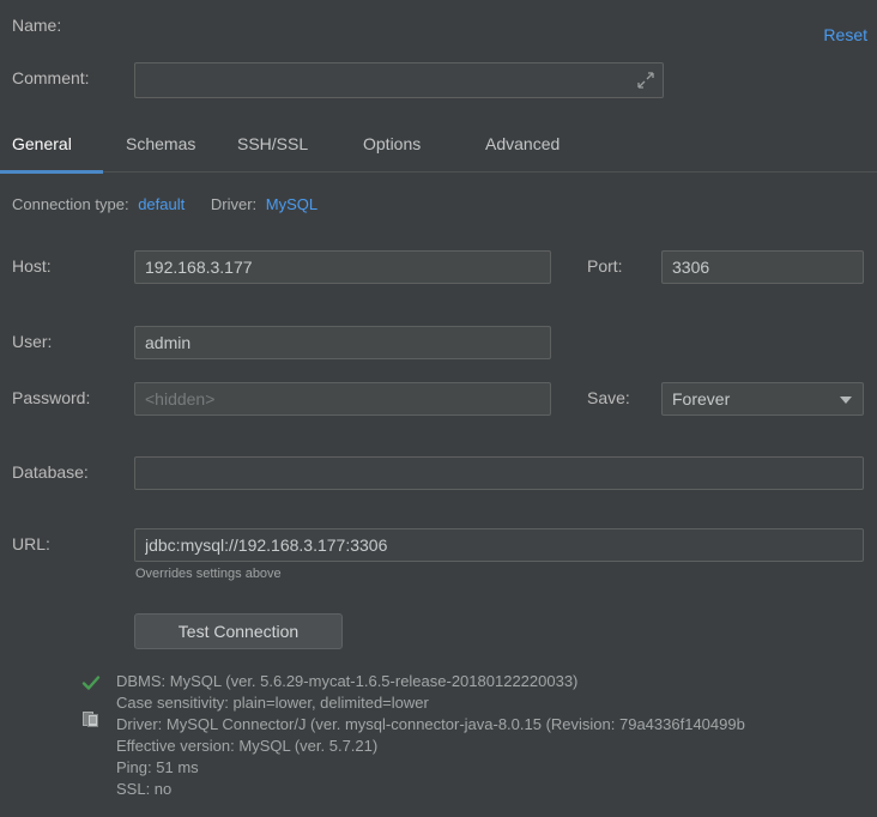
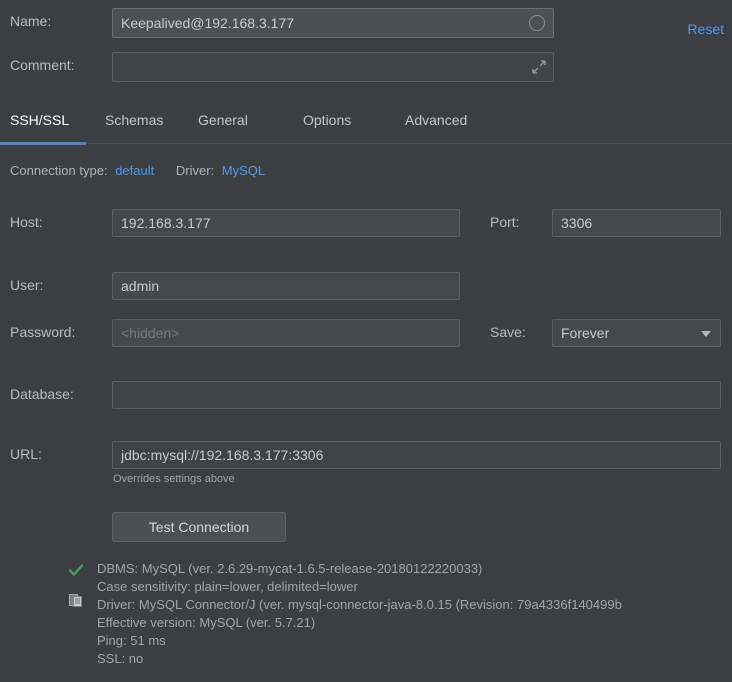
  Name:
+ Keepalived@192.168.3.177
  Reset
  Comment:
- General
+ SSH/SSL
  Schemas
- SSH/SSL
+ General
  Options
  Advanced
  Connection type: default Driver: MySQL
  Host:
  192.168.3.177
  Port:
  3306
  User:
  admin
  Password:
  <hidden>
  Save:
  Forever
  Database:
  URL:
  jdbc:mysql://192.168.3.177:3306
  Overrides settings above
  Test Connection
- DBMS: MySQL (ver. 5.6.29-mycat-1.6.5-release-20180122220033)
+ DBMS: MySQL (ver. 2.6.29-mycat-1.6.5-release-20180122220033)
  Case sensitivity: plain=lower, delimited=lower
  Driver: MySQL Connector/J (ver. mysql-connector-java-8.0.15 (Revision: 79a4336f140499b
  Effective version: MySQL (ver. 5.7.21)
  Ping: 51 ms
  SSL: no
